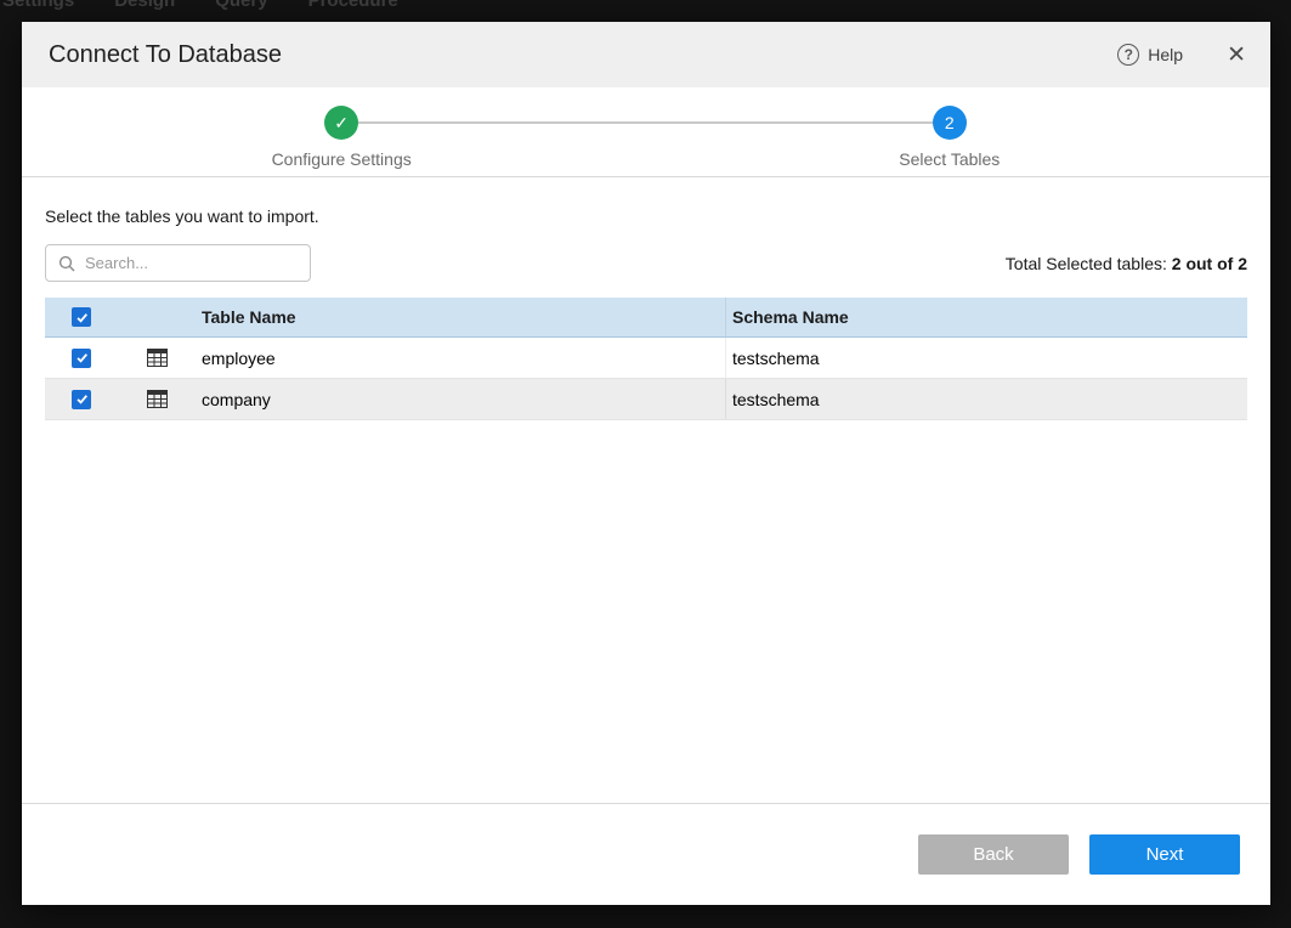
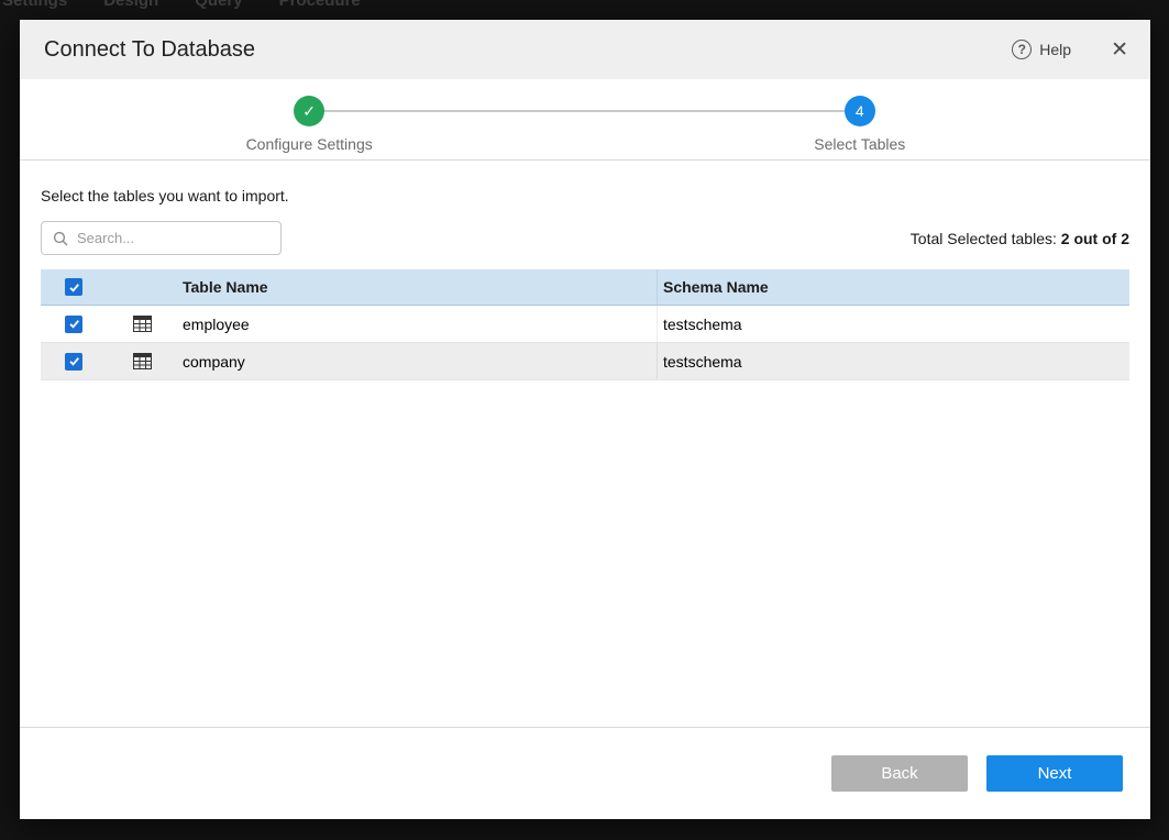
  Settings
  Design
  Query
  Procedure
  Connect To Database
  ?
  Help
  ✕
  ✓
  Configure Settings
- 2
+ 4
  Select Tables
  Select the tables you want to import.
  Search...
  Total Selected tables: 2 out of 2
  Table Name
  Schema Name
  employee
  testschema
  company
  testschema
  Back
  Next
